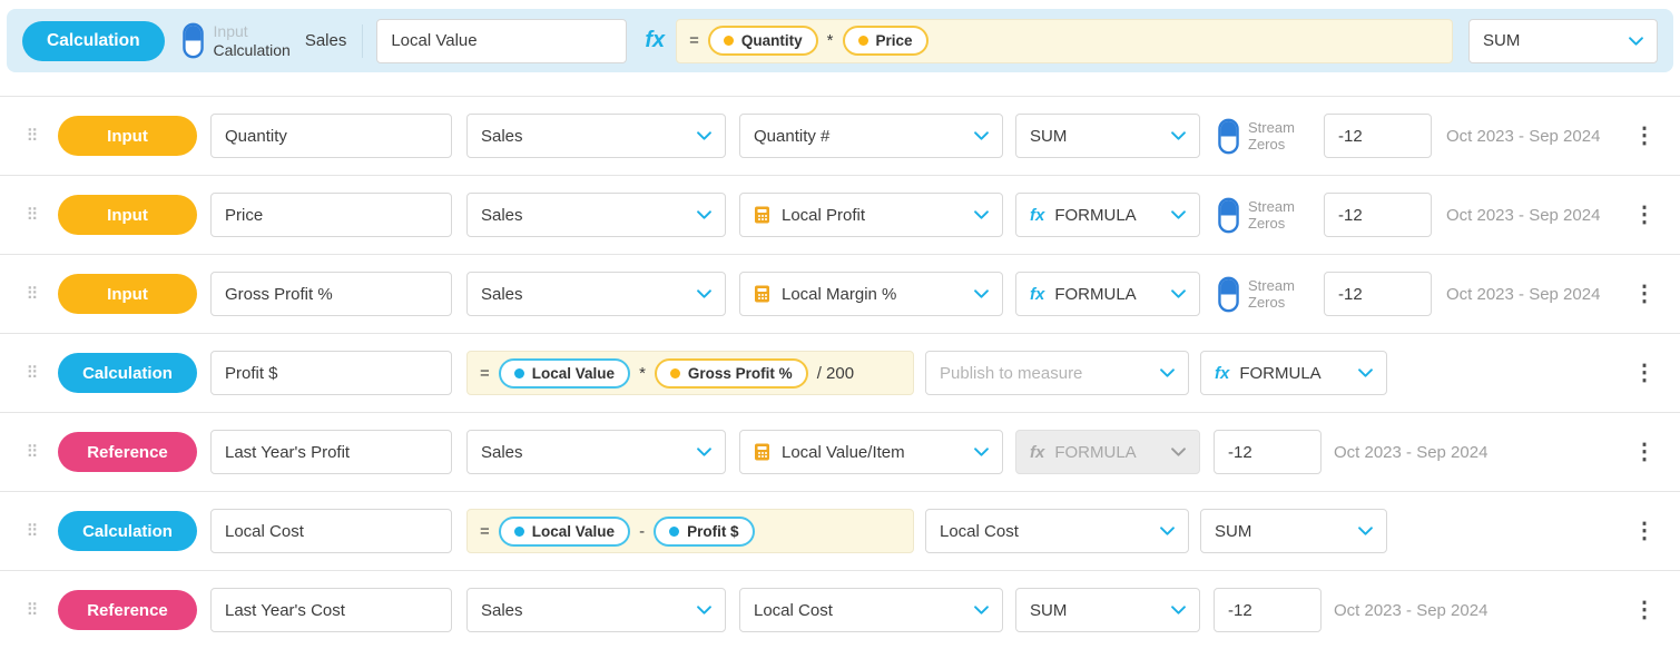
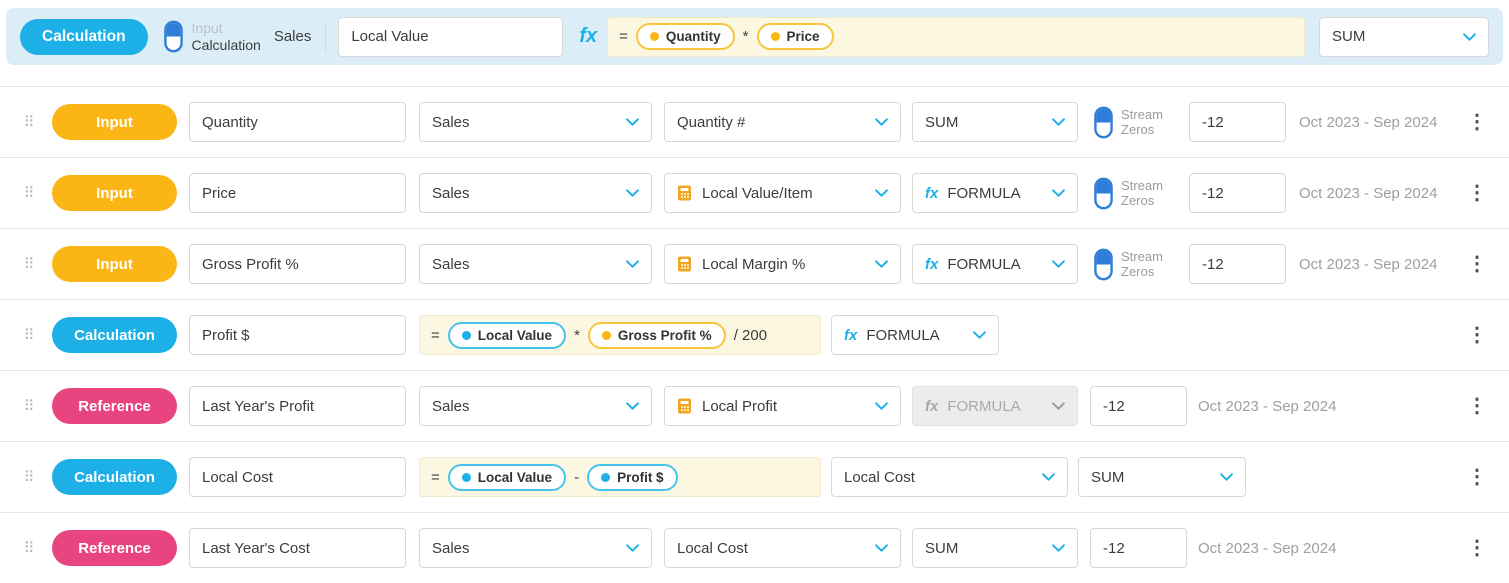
  Calculation
  Input
  Calculation
  Sales
  Local Value
  fx
  =
  Quantity
  *
  Price
  SUM
  ⠿
  Input
  Quantity
  Sales
  Quantity #
  SUM
  Stream Zeros
  -12
  Oct 2023 - Sep 2024
  ⋮
  ⠿
  Input
  Price
  Sales
- Local Profit
+ Local Value/Item
  fx
  FORMULA
  Stream Zeros
  -12
  Oct 2023 - Sep 2024
  ⋮
  ⠿
  Input
  Gross Profit %
  Sales
  Local Margin %
  fx
  FORMULA
  Stream Zeros
  -12
  Oct 2023 - Sep 2024
  ⋮
  ⠿
  Calculation
  Profit $
  =
  Local Value
  *
  Gross Profit %
  / 200
- Publish to measure
  fx
  FORMULA
  ⋮
  ⠿
  Reference
  Last Year's Profit
  Sales
- Local Value/Item
+ Local Profit
  fx
  FORMULA
  -12
  Oct 2023 - Sep 2024
  ⋮
  ⠿
  Calculation
  Local Cost
  =
  Local Value
  -
  Profit $
  Local Cost
  SUM
  ⋮
  ⠿
  Reference
  Last Year's Cost
  Sales
  Local Cost
  SUM
  -12
  Oct 2023 - Sep 2024
  ⋮
